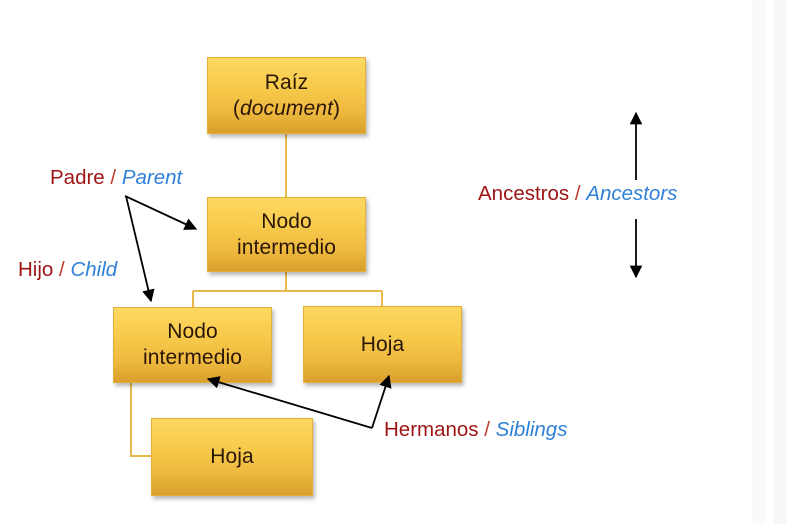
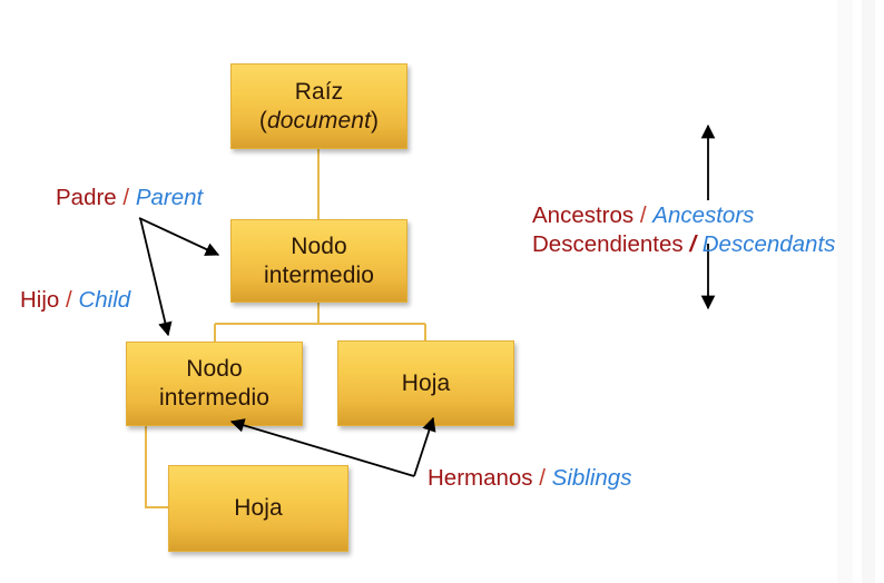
  Raíz
  (document)
  Nodo
  intermedio
  Nodo
  intermedio
  Hoja
  Hoja
  Padre / Parent
  Hijo / Child
  Ancestros / Ancestors
+ Descendientes / Descendants
  Hermanos / Siblings
